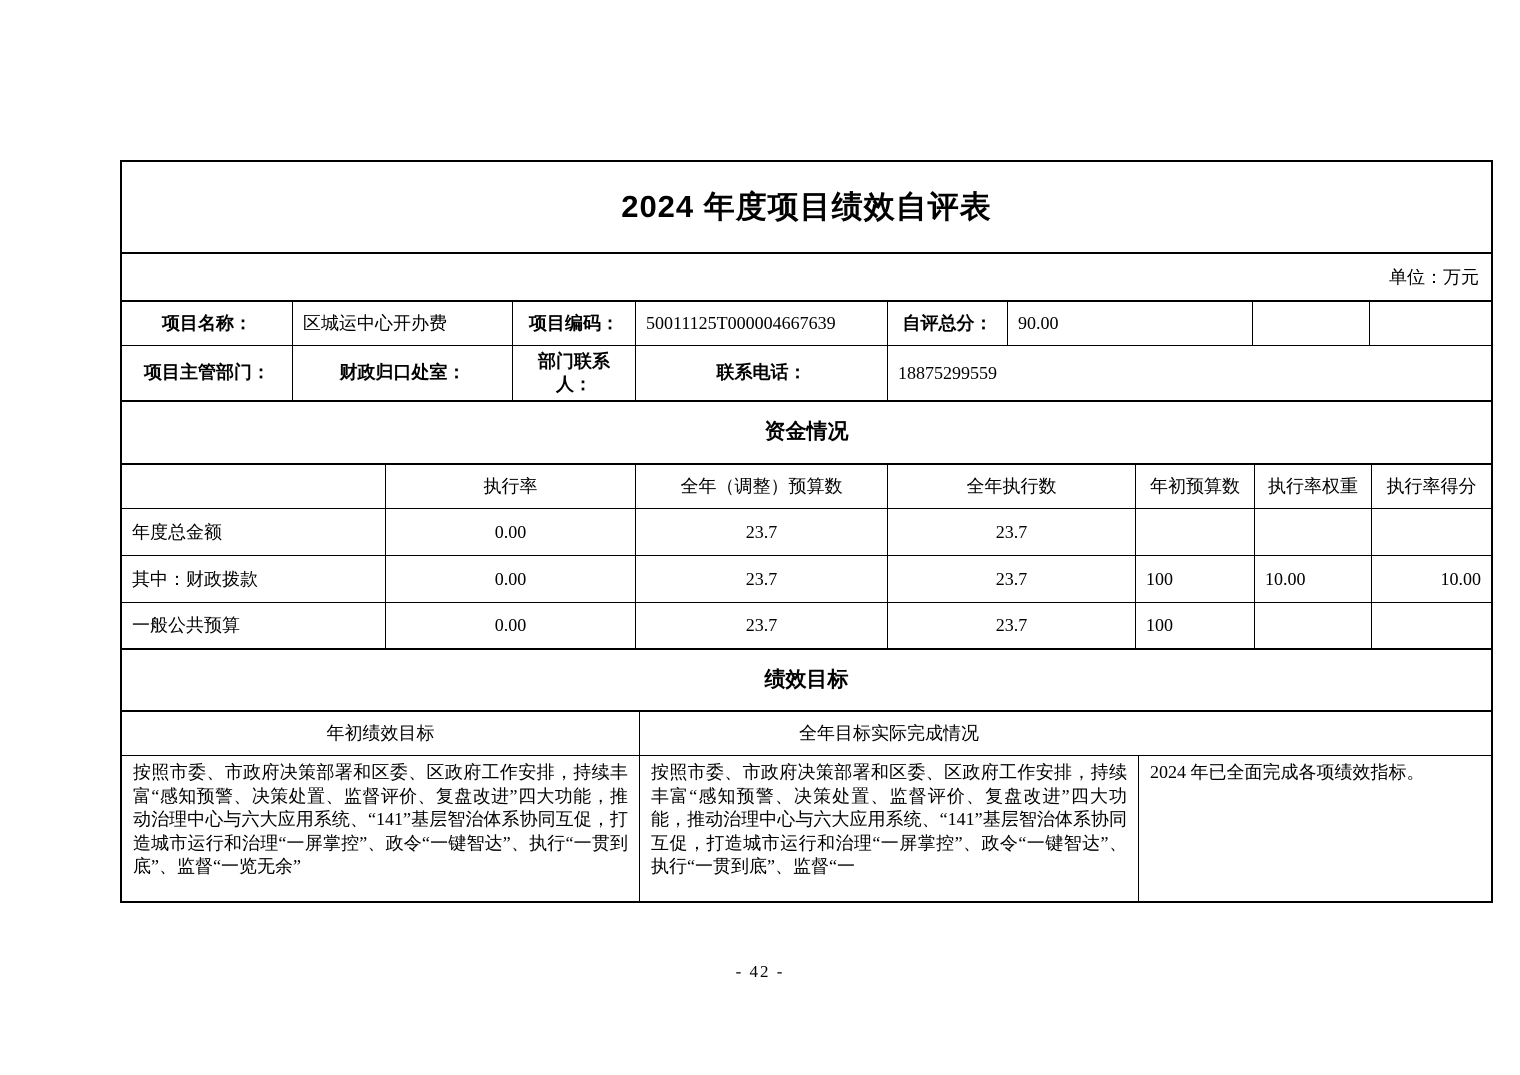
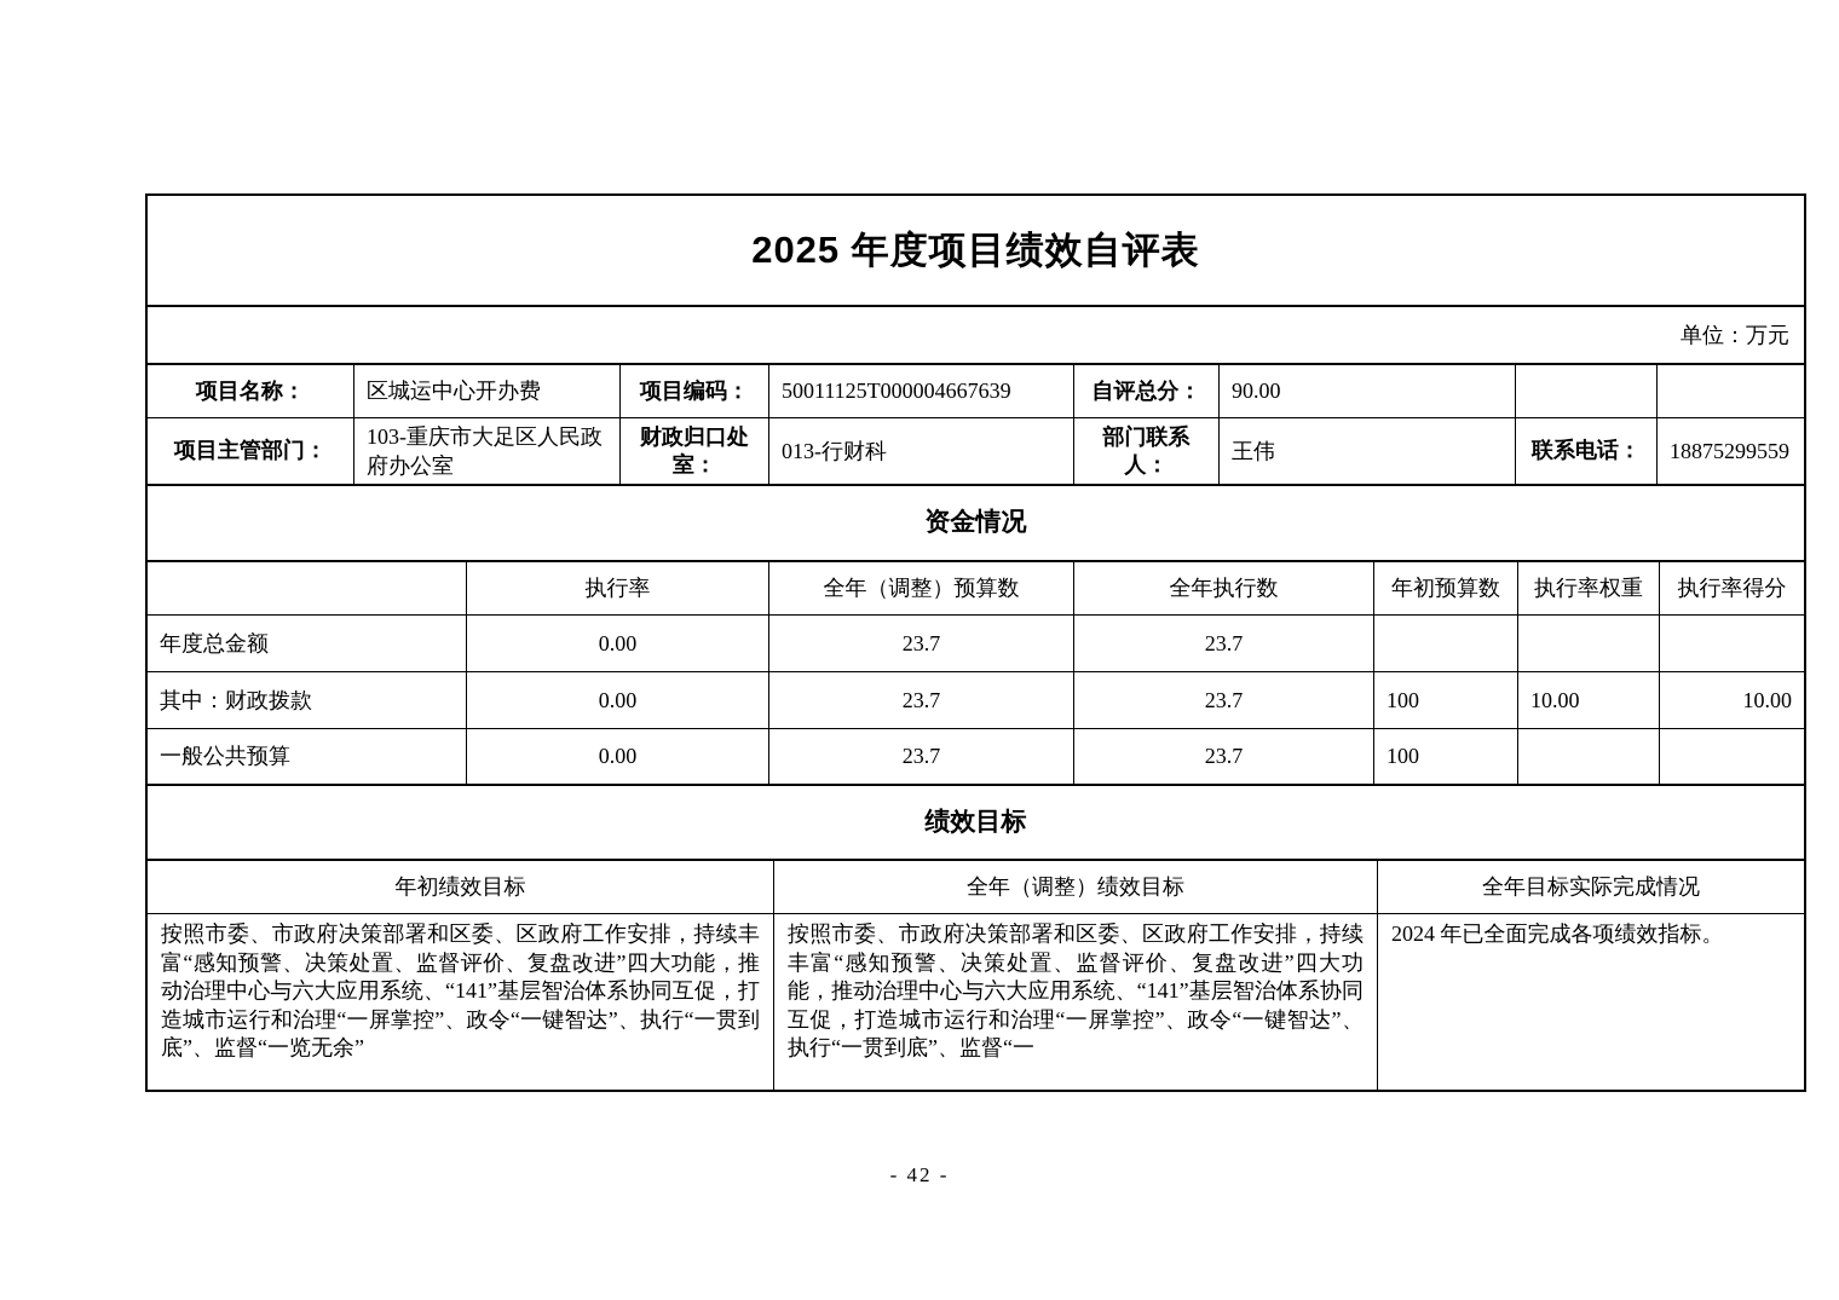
- 2024 年度项目绩效自评表
+ 2025 年度项目绩效自评表
  单位：万元
  项目名称：
  区城运中心开办费
  项目编码：
  50011125T000004667639
  自评总分：
  90.00
  项目主管部门：
+ 103-重庆市大足区人民政府办公室
  财政归口处室：
+ 013-行财科
  部门联系人：
+ 王伟
  联系电话：
  18875299559
  资金情况
  执行率
  全年（调整）预算数
  全年执行数
  年初预算数
  执行率权重
  执行率得分
  年度总金额
  0.00
  23.7
  23.7
  其中：财政拨款
  0.00
  23.7
  23.7
  100
  10.00
  10.00
  一般公共预算
  0.00
  23.7
  23.7
  100
  绩效目标
  年初绩效目标
+ 全年（调整）绩效目标
  全年目标实际完成情况
  按照市委、市政府决策部署和区委、区政府工作安排，持续丰富“感知预警、决策处置、监督评价、复盘改进”四大功能，推动治理中心与六大应用系统、“141”基层智治体系协同互促，打造城市运行和治理“一屏掌控”、政令“一键智达”、执行“一贯到底”、监督“一览无余”
  按照市委、市政府决策部署和区委、区政府工作安排，持续丰富“感知预警、决策处置、监督评价、复盘改进”四大功能，推动治理中心与六大应用系统、“141”基层智治体系协同互促，打造城市运行和治理“一屏掌控”、政令“一键智达”、执行“一贯到底”、监督“一
  2024 年已全面完成各项绩效指标。
  - 42 -
